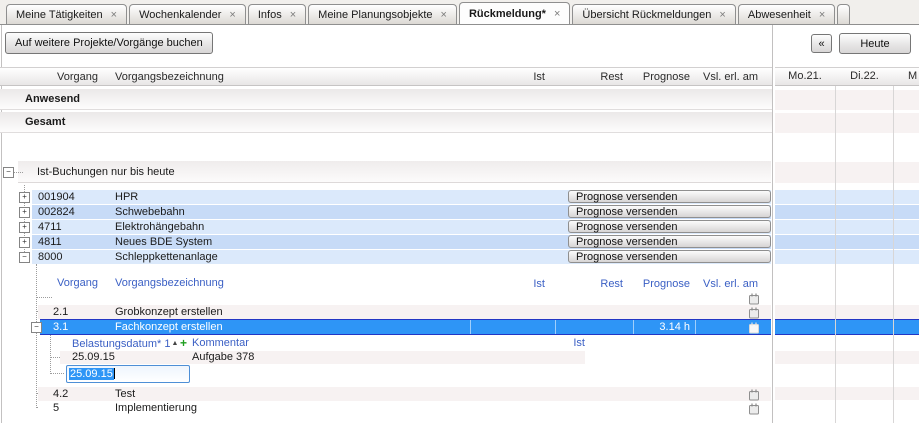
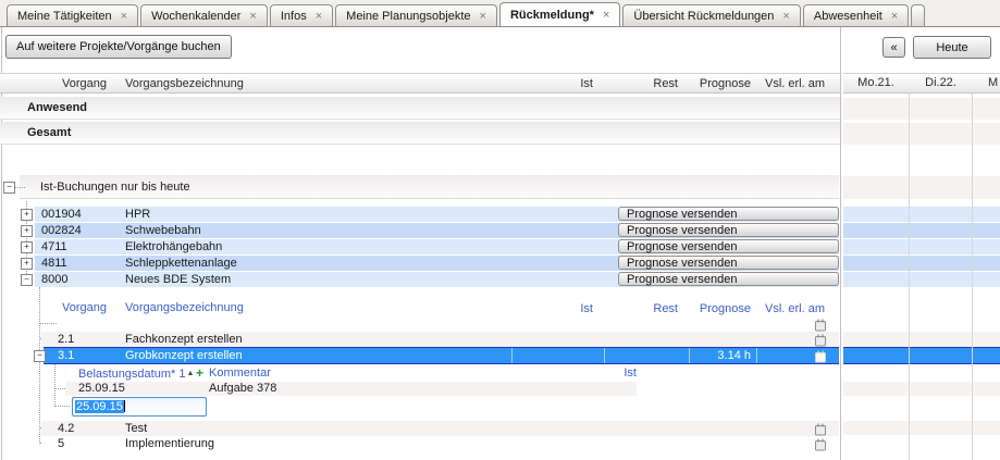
  Meine Tätigkeiten
  ×
  Wochenkalender
  ×
  Infos
  ×
  Meine Planungsobjekte
  ×
  Rückmeldung*
  ×
  Übersicht Rückmeldungen
  ×
  Abwesenheit
  ×
  Auf weitere Projekte/Vorgänge buchen
  «
  Heute
  Vorgang
  Vorgangsbezeichnung
  Ist
  Rest
  Prognose
  Vsl. erl. am
  Anwesend
  Gesamt
  Ist-Buchungen nur bis heute
  −
  001904
  HPR
  Prognose versenden
  002824
  Schwebebahn
  Prognose versenden
  4711
  Elektrohängebahn
  Prognose versenden
  4811
- Neues BDE System
+ Schleppkettenanlage
  Prognose versenden
  8000
- Schleppkettenanlage
+ Neues BDE System
  Prognose versenden
  +
  +
  +
  +
  −
  Vorgang
  Vorgangsbezeichnung
  Ist
  Rest
  Prognose
  Vsl. erl. am
  2.1
- Grobkonzept erstellen
+ Fachkonzept erstellen
  3.1
- Fachkonzept erstellen
+ Grobkonzept erstellen
  3.14 h
  −
  4.2
  Test
  5
  Implementierung
  Belastungsdatum* 1
  +
  Kommentar
  Ist
  25.09.15
  Aufgabe 378
  25.09.15
  Mo.21.
  Di.22.
  M
